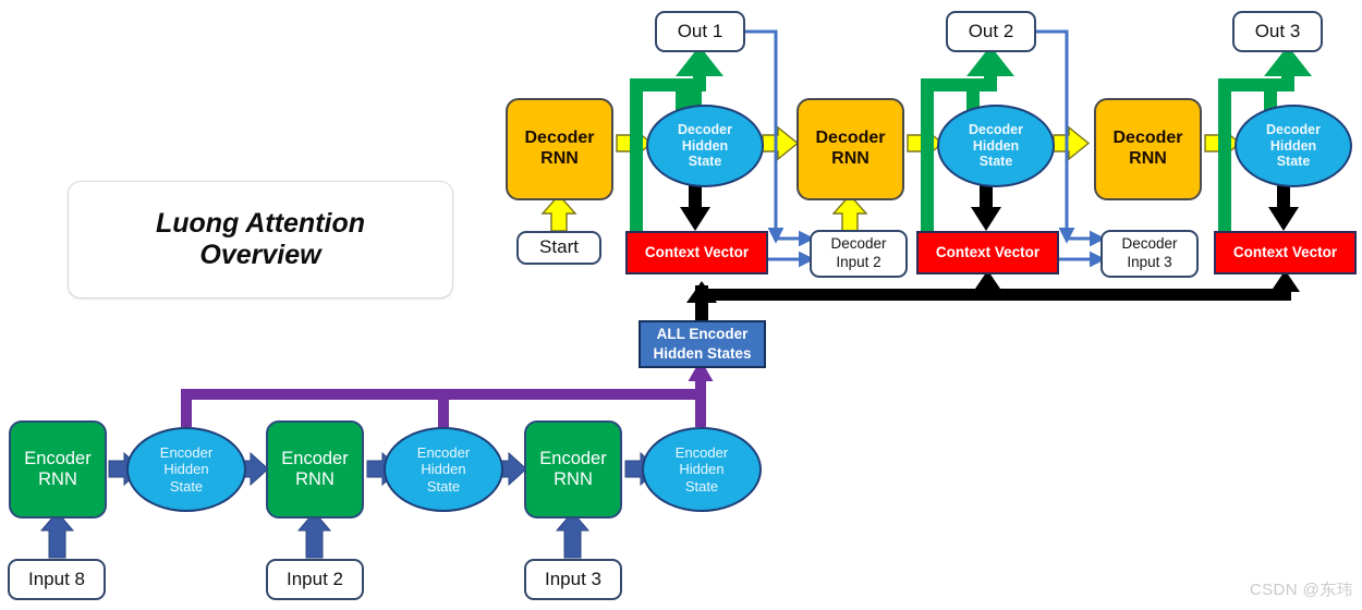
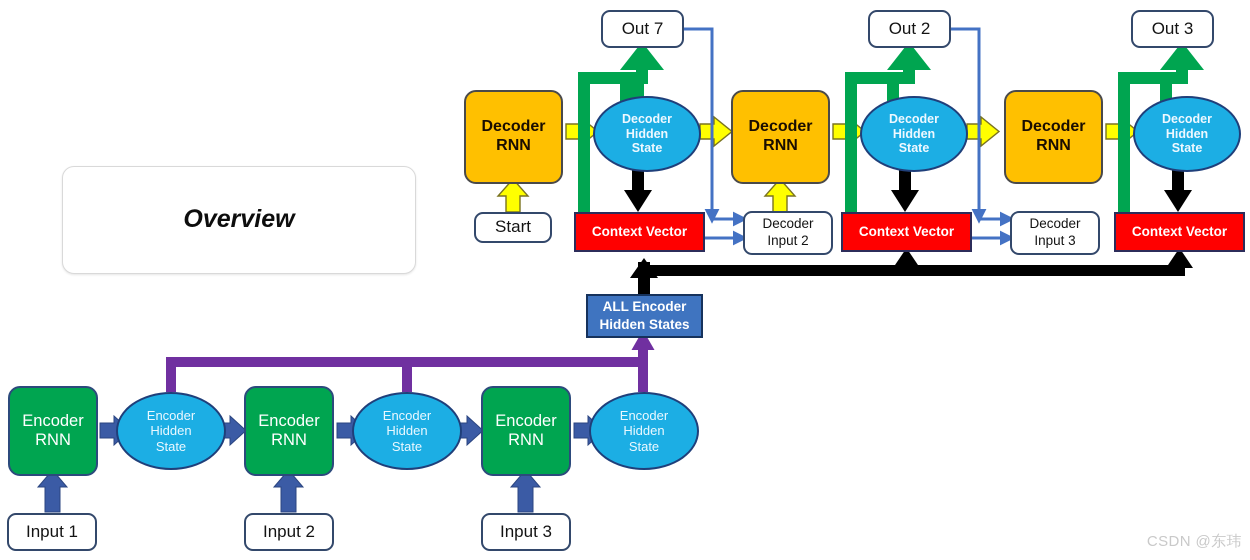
- Luong Attention
  Overview
  Encoder
  RNN
  Encoder
  Hidden
  State
  Encoder
  RNN
  Encoder
  Hidden
  State
  Encoder
  RNN
  Encoder
  Hidden
  State
- Input 8
+ Input 1
  Input 2
  Input 3
  ALL Encoder
  Hidden States
  Decoder
  RNN
  Decoder
  Hidden
  State
  Context Vector
- Out 1
+ Out 7
  Start
  Decoder
  RNN
  Decoder
  Hidden
  State
  Context Vector
  Out 2
  Decoder
  Input 2
  Decoder
  RNN
  Decoder
  Hidden
  State
  Context Vector
  Out 3
  Decoder
  Input 3
  CSDN @东玮
